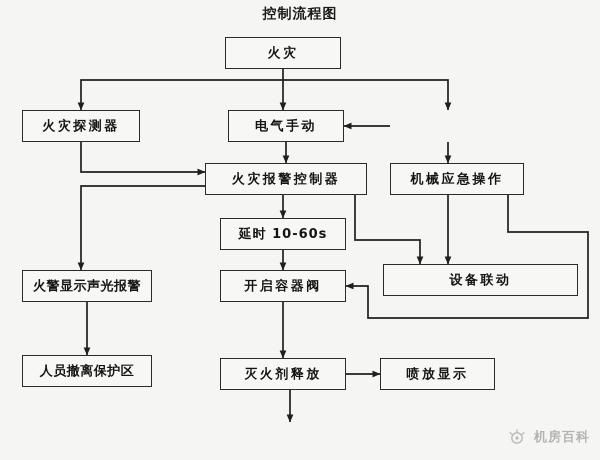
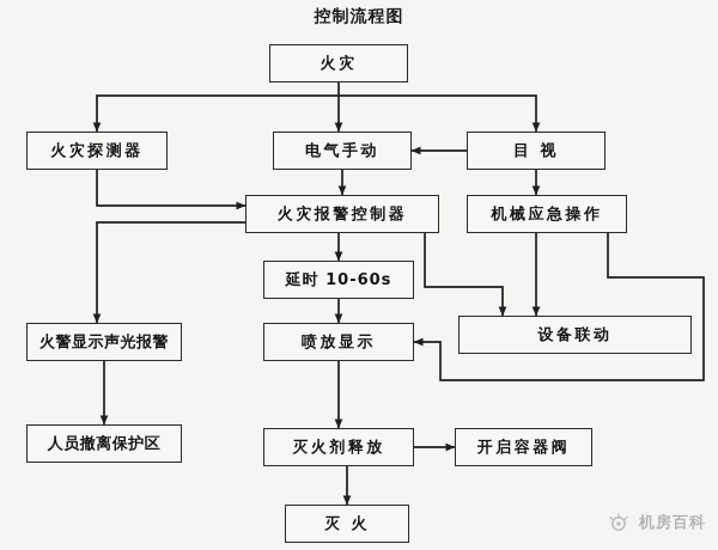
  控制流程图
  火灾
  火灾探测器
  电气手动
+ 目 视
  火灾报警控制器
  机械应急操作
  延时 10-60s
  火警显示声光报警
- 开启容器阀
+ 喷放显示
  设备联动
  人员撤离保护区
  灭火剂释放
- 喷放显示
+ 开启容器阀
+ 灭 火
  机房百科
